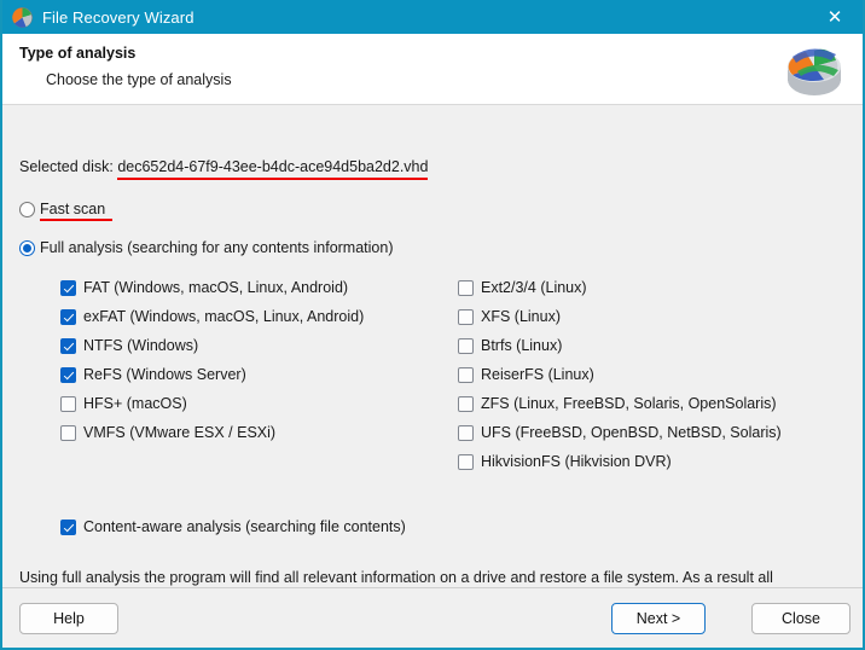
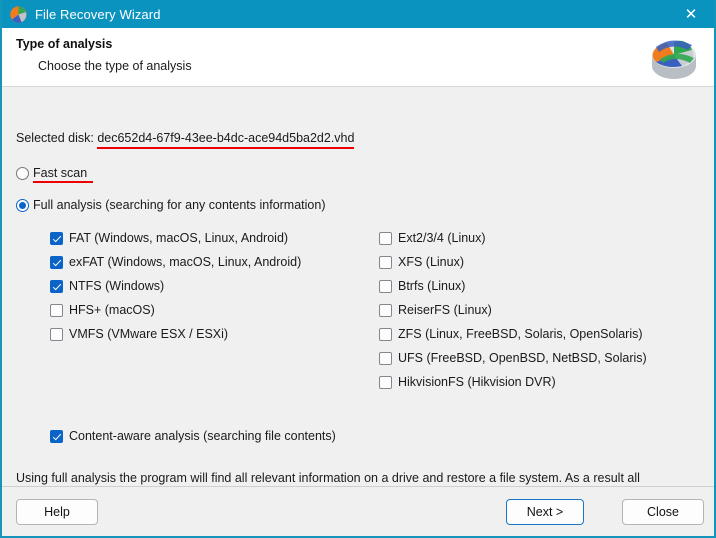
  File Recovery Wizard
  ✕
  Type of analysis
  Choose the type of analysis
  Selected disk: dec652d4-67f9-43ee-b4dc-ace94d5ba2d2.vhd
  Fast scan
  Full analysis (searching for any contents information)
  FAT (Windows, macOS, Linux, Android)
  exFAT (Windows, macOS, Linux, Android)
  NTFS (Windows)
- ReFS (Windows Server)
  HFS+ (macOS)
  VMFS (VMware ESX / ESXi)
  Ext2/3/4 (Linux)
  XFS (Linux)
  Btrfs (Linux)
  ReiserFS (Linux)
  ZFS (Linux, FreeBSD, Solaris, OpenSolaris)
  UFS (FreeBSD, OpenBSD, NetBSD, Solaris)
  HikvisionFS (Hikvision DVR)
  Content-aware analysis (searching file contents)
  Using full analysis the program will find all relevant information on a drive and restore a file system. As a result all
  Help
  Next >
  Close
